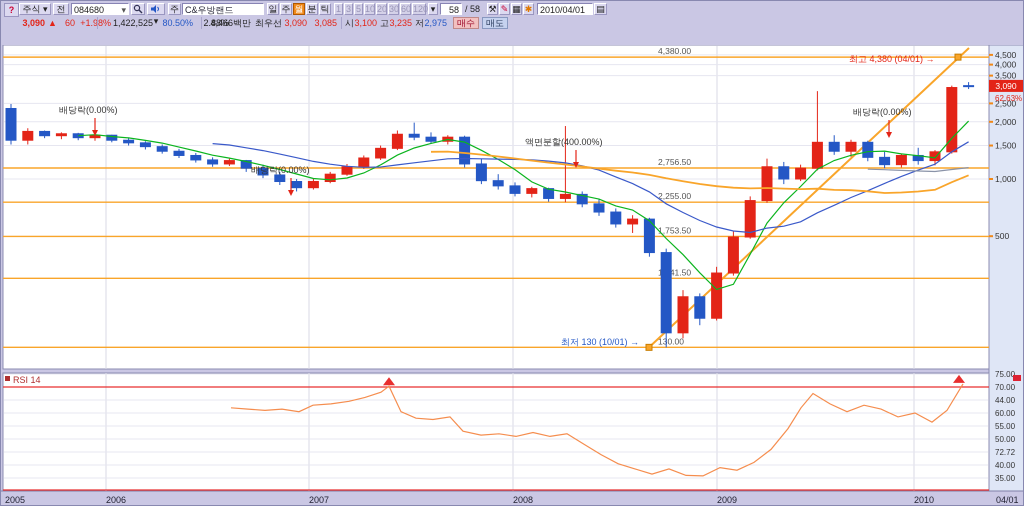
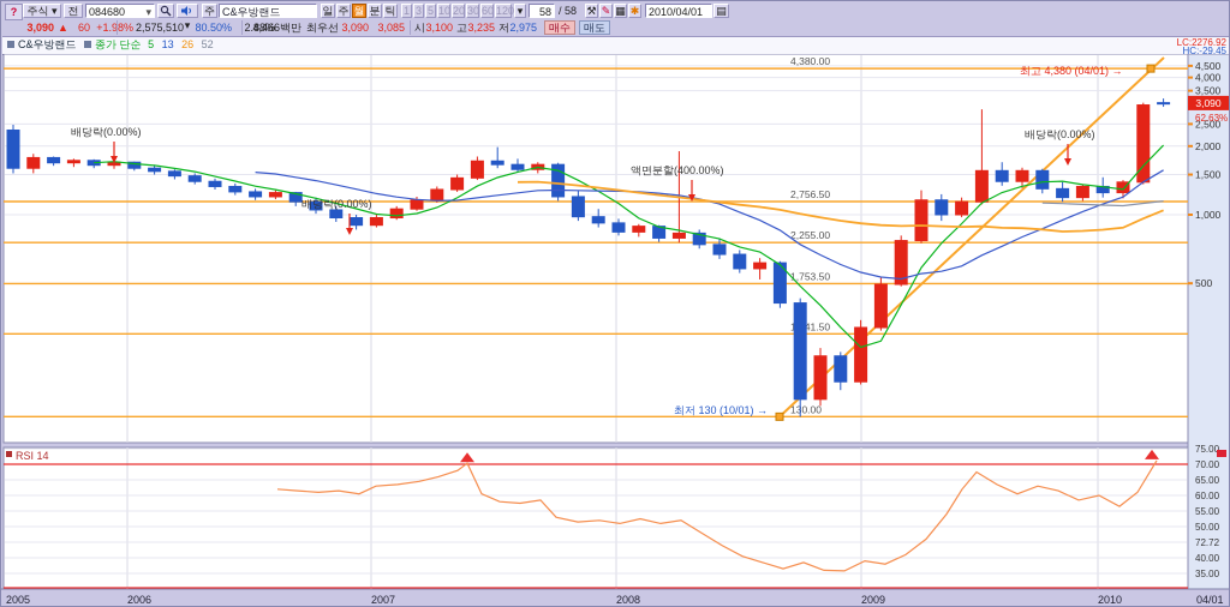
  ?
  주식 ▾
  전
  084680
  ▾
  ▾
  주
  C&우방랜드
  일
  주
  월
  분
  틱
  1
  3
  5
  10
  20
  30
  60
  120
  ▾
  58
  / 58
  ⚒
  ✎
  ▦
  ✱
  2010/04/01
  ▤
  3,090
  ▲
  60
  +1.98%
- 1,422,525
+ 2,575,510
  80.50%
  2.88%
  4,466백만
  최우선
  3,090
  3,085
  시
  3,100
  고
  3,235
  저
  2,975
  매수
  매도
+ C&우방랜드 종가 단순 5 13 26 52
+ LC:2276.92
+ HC:-29.45
  130.00
  141.50
  1,753.50
  2,255.00
  2,756.50
  4,380.00
  배당락(0.00%)
  배당락(0.00%)
  액면분할(400.00%)
  배당락(0.00%)
  최고 4,380 (04/01) →
  최저 130 (10/01) →
  4,500
  4,000
  3,500
  2,500
  2,000
  1,500
  1,000
  500
  3,090
  62.63%
  RSI 14
  75.00
  70.00
- 44.00
+ 65.00
  60.00
  55.00
  50.00
  72.72
  40.00
  35.00
  2005
  2006
  2007
  2008
  2009
  2010
  04/01
